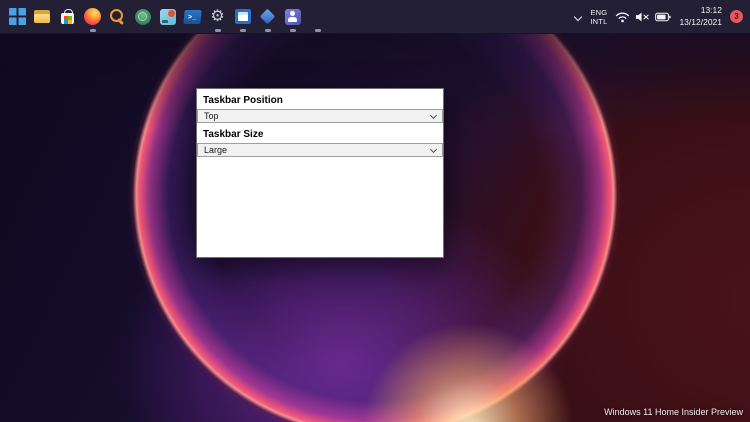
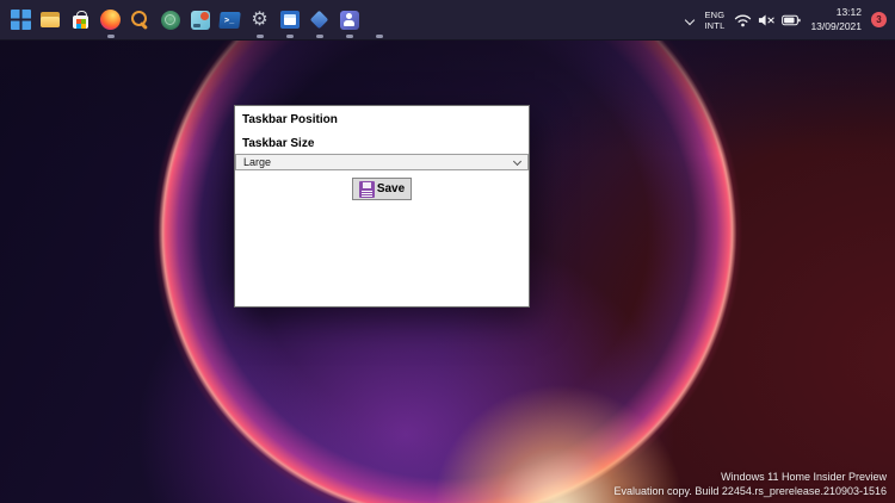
  ENG
  INTL
  13:12
- 13/12/2021
+ 13/09/2021
  3
  Taskbar Position
- Top
  Taskbar Size
  Large
+ Save
  Windows 11 Home Insider Preview
+ Evaluation copy. Build 22454.rs_prerelease.210903-1516
